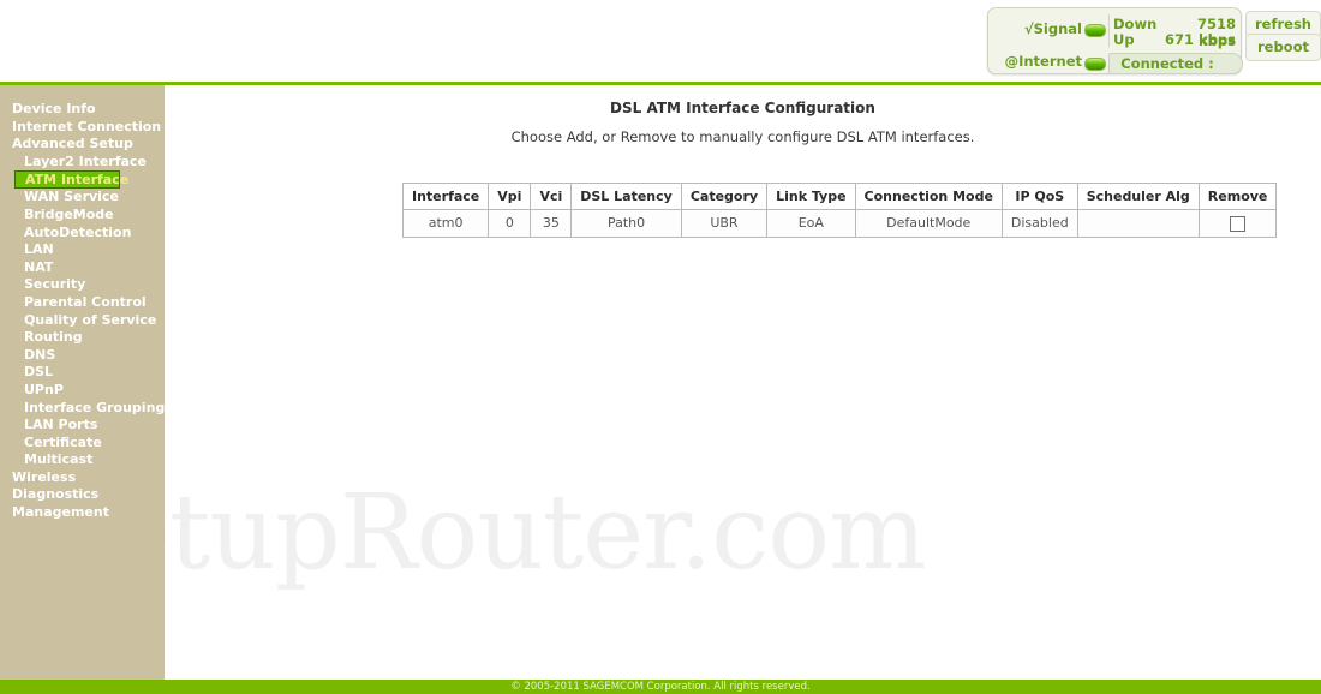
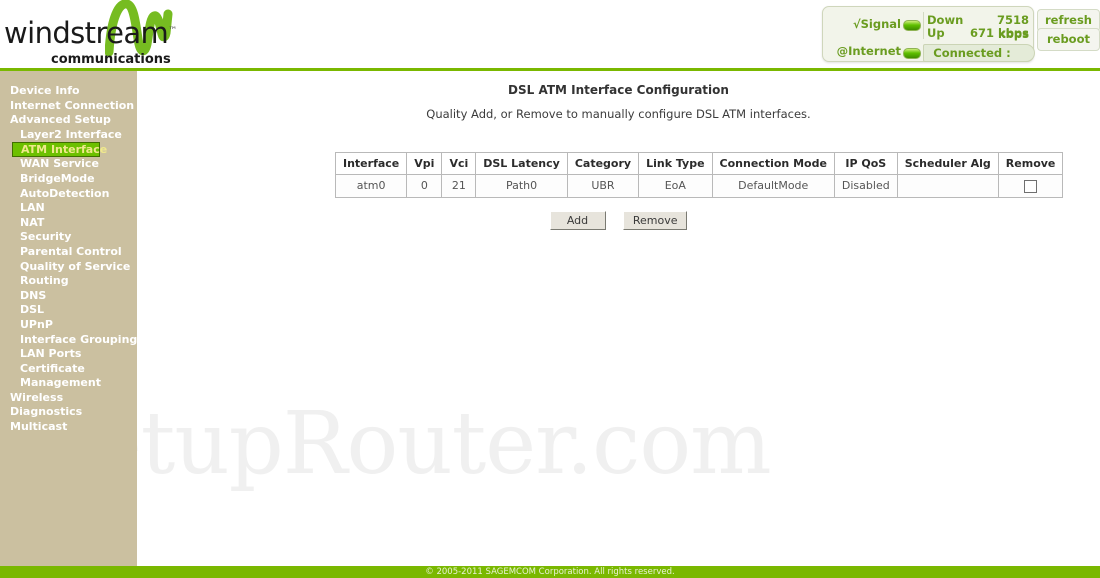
+ windstream™
+ communications
  √Signal
  Down
  7518 kbps
  Up
  671 kbps
  @Internet
  Connected :
  refresh
  reboot
  Device Info
  Internet Connection
  Advanced Setup
  Layer2 Interface
  ATM Interface
  WAN Service
  BridgeMode
  AutoDetection
  LAN
  NAT
  Security
  Parental Control
  Quality of Service
  Routing
  DNS
  DSL
  UPnP
  Interface Grouping
  LAN Ports
  Certificate
- Multicast
+ Management
  Wireless
  Diagnostics
- Management
+ Multicast
  DSL ATM Interface Configuration
- Choose Add, or Remove to manually configure DSL ATM interfaces.
+ Quality Add, or Remove to manually configure DSL ATM interfaces.
  Interface	Vpi	Vci	DSL Latency	Category	Link Type	Connection Mode	IP QoS	Scheduler Alg	Remove
- atm0	0	35	Path0	UBR	EoA	DefaultMode	Disabled
+ atm0	0	21	Path0	UBR	EoA	DefaultMode	Disabled
+ Add Remove
  © 2005-2011 SAGEMCOM Corporation. All rights reserved.
